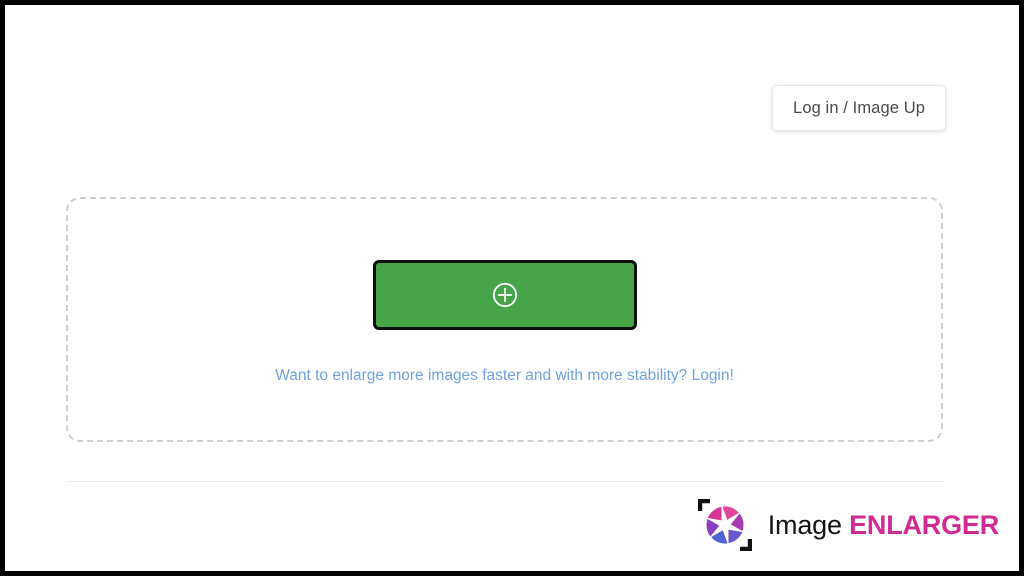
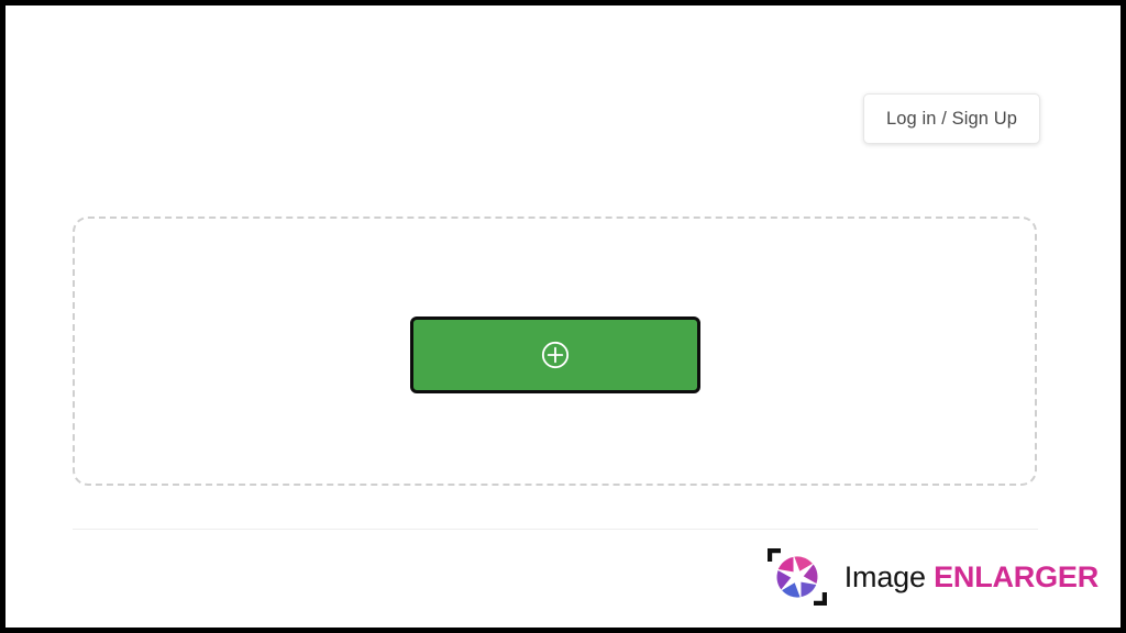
- Log in / Image Up
+ Log in / Sign Up
- Want to enlarge more images faster and with more stability? Login!
  Image ENLARGER
